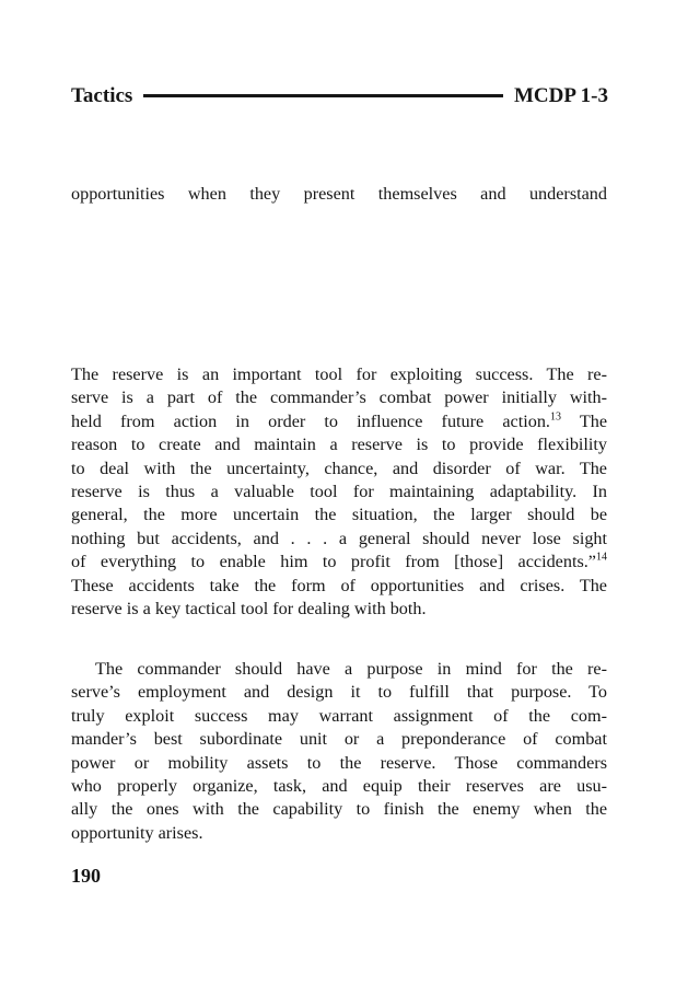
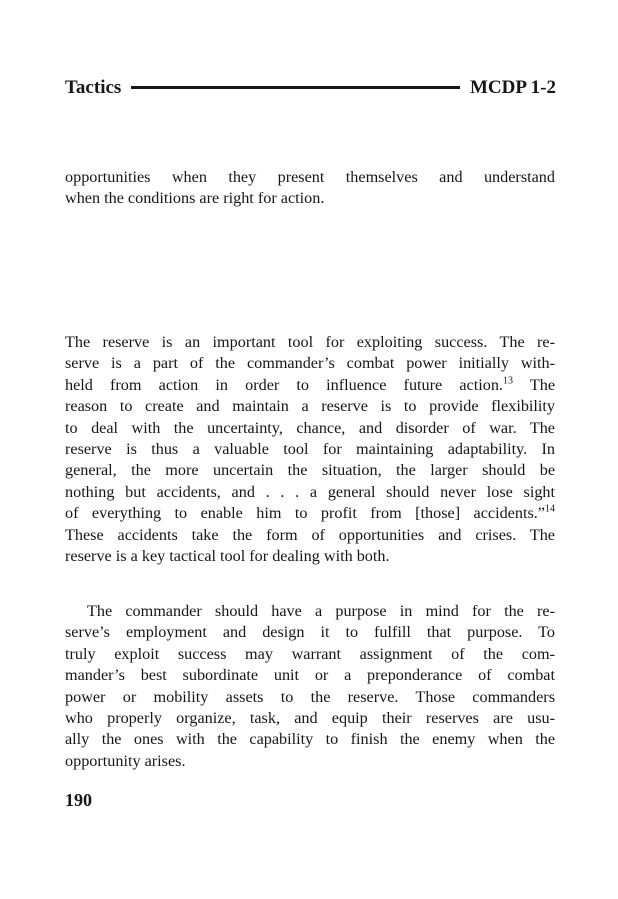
  Tactics
- MCDP 1-3
+ MCDP 1-2
  opportunities when they present themselves and understand
+ when the conditions are right for action.
  The reserve is an important tool for exploiting success. The re-
  serve is a part of the commander’s combat power initially with-
  held from action in order to influence future action.13 The
  reason to create and maintain a reserve is to provide flexibility
  to deal with the uncertainty, chance, and disorder of war. The
  reserve is thus a valuable tool for maintaining adaptability. In
  general, the more uncertain the situation, the larger should be
  nothing but accidents, and . . . a general should never lose sight
  of everything to enable him to profit from [those] accidents.”14
  These accidents take the form of opportunities and crises. The
  reserve is a key tactical tool for dealing with both.
  The commander should have a purpose in mind for the re-
  serve’s employment and design it to fulfill that purpose. To
  truly exploit success may warrant assignment of the com-
  mander’s best subordinate unit or a preponderance of combat
  power or mobility assets to the reserve. Those commanders
  who properly organize, task, and equip their reserves are usu-
  ally the ones with the capability to finish the enemy when the
  opportunity arises.
  190
